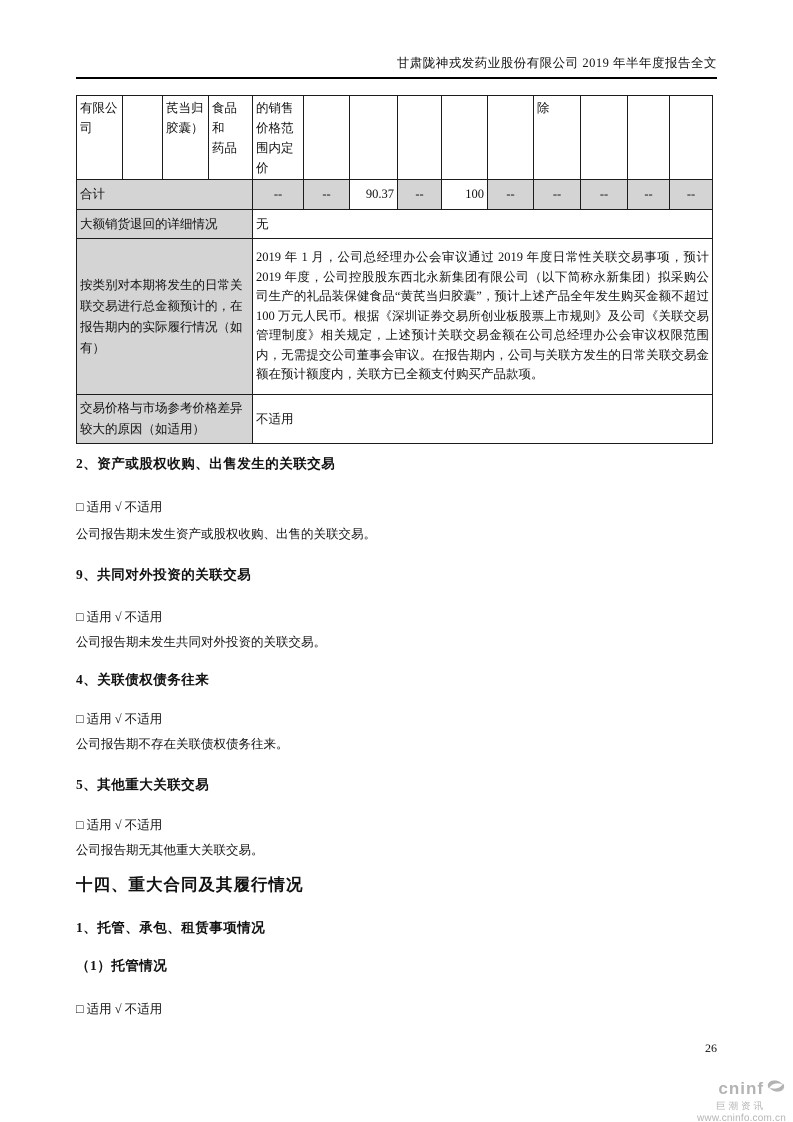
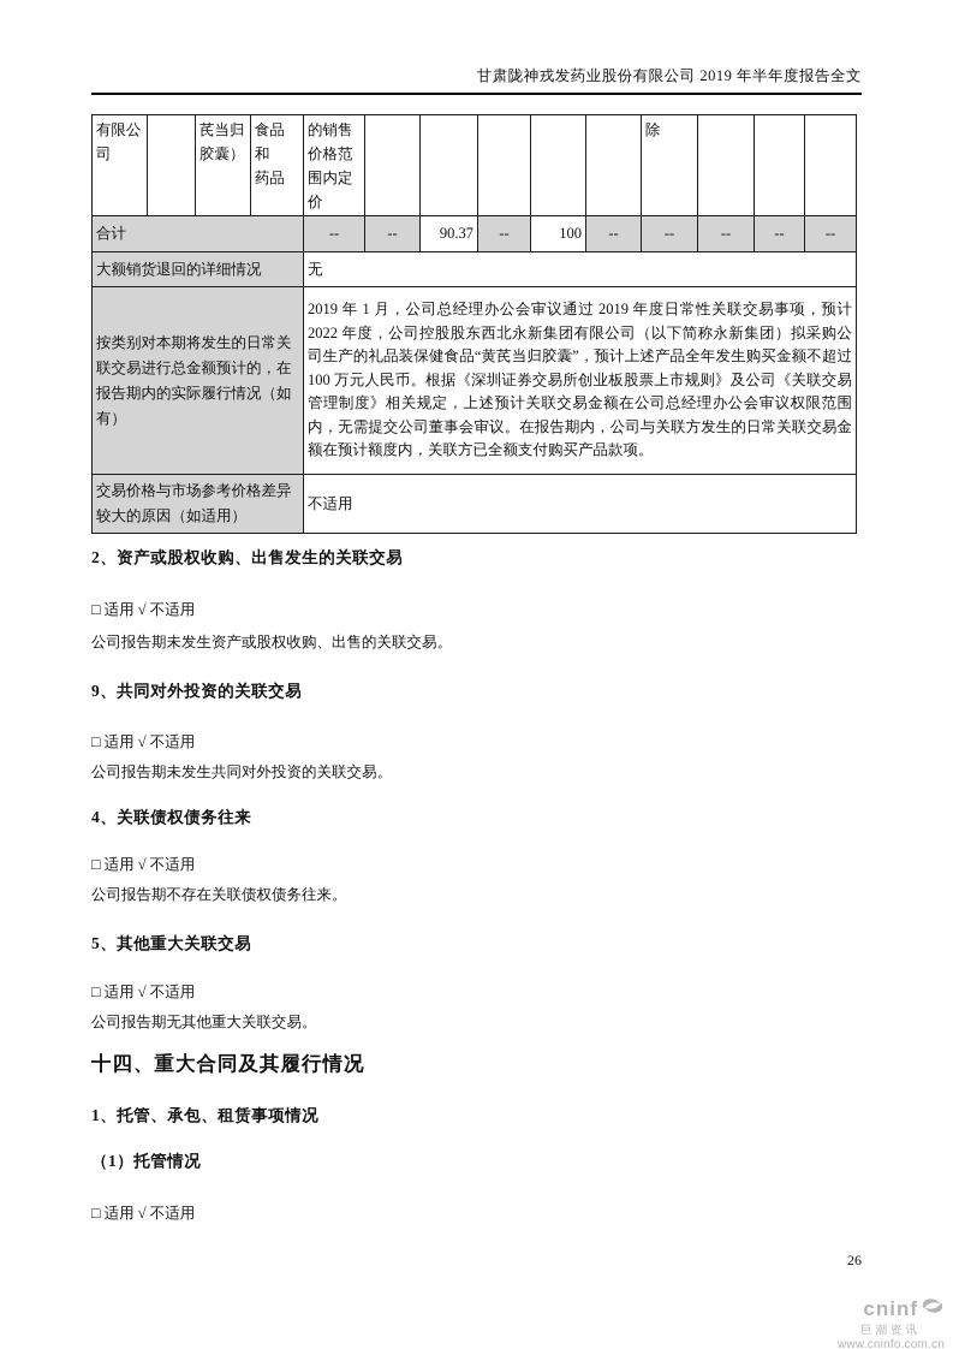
  甘肃陇神戎发药业股份有限公司 2019 年半年度报告全文
  有限公 司		芪当归 胶囊）	食品和 药品	的销售 价格范 围内定 价						除
  合计	--	--	90.37	--	100	--	--	--	--	--
  大额销货退回的详细情况	无
- 按类别对本期将发生的日常关联交易进行总金额预计的，在报告期内的实际履行情况（如有）	2019 年 1 月，公司总经理办公会审议通过 2019 年度日常性关联交易事项，预计 2019 年度，公司控股股东西北永新集团有限公司（以下简称永新集团）拟采购公司生产的礼品装保健食品“黄芪当归胶囊”，预计上述产品全年发生购买金额不超过 100 万元人民币。根据《深圳证券交易所创业板股票上市规则》及公司《关联交易管理制度》相关规定，上述预计关联交易金额在公司总经理办公会审议权限范围内，无需提交公司董事会审议。在报告期内，公司与关联方发生的日常关联交易金额在预计额度内，关联方已全额支付购买产品款项。
+ 按类别对本期将发生的日常关联交易进行总金额预计的，在报告期内的实际履行情况（如有）	2019 年 1 月，公司总经理办公会审议通过 2019 年度日常性关联交易事项，预计 2022 年度，公司控股股东西北永新集团有限公司（以下简称永新集团）拟采购公司生产的礼品装保健食品“黄芪当归胶囊”，预计上述产品全年发生购买金额不超过 100 万元人民币。根据《深圳证券交易所创业板股票上市规则》及公司《关联交易管理制度》相关规定，上述预计关联交易金额在公司总经理办公会审议权限范围内，无需提交公司董事会审议。在报告期内，公司与关联方发生的日常关联交易金额在预计额度内，关联方已全额支付购买产品款项。
  交易价格与市场参考价格差异较大的原因（如适用）	不适用
  2、资产或股权收购、出售发生的关联交易
  □ 适用 √ 不适用
  公司报告期未发生资产或股权收购、出售的关联交易。
  9、共同对外投资的关联交易
  □ 适用 √ 不适用
  公司报告期未发生共同对外投资的关联交易。
  4、关联债权债务往来
  □ 适用 √ 不适用
  公司报告期不存在关联债权债务往来。
  5、其他重大关联交易
  □ 适用 √ 不适用
  公司报告期无其他重大关联交易。
  十四、重大合同及其履行情况
  1、托管、承包、租赁事项情况
  （1）托管情况
  □ 适用 √ 不适用
  26
  cninf
  巨潮资讯
  www.cninfo.com.cn
